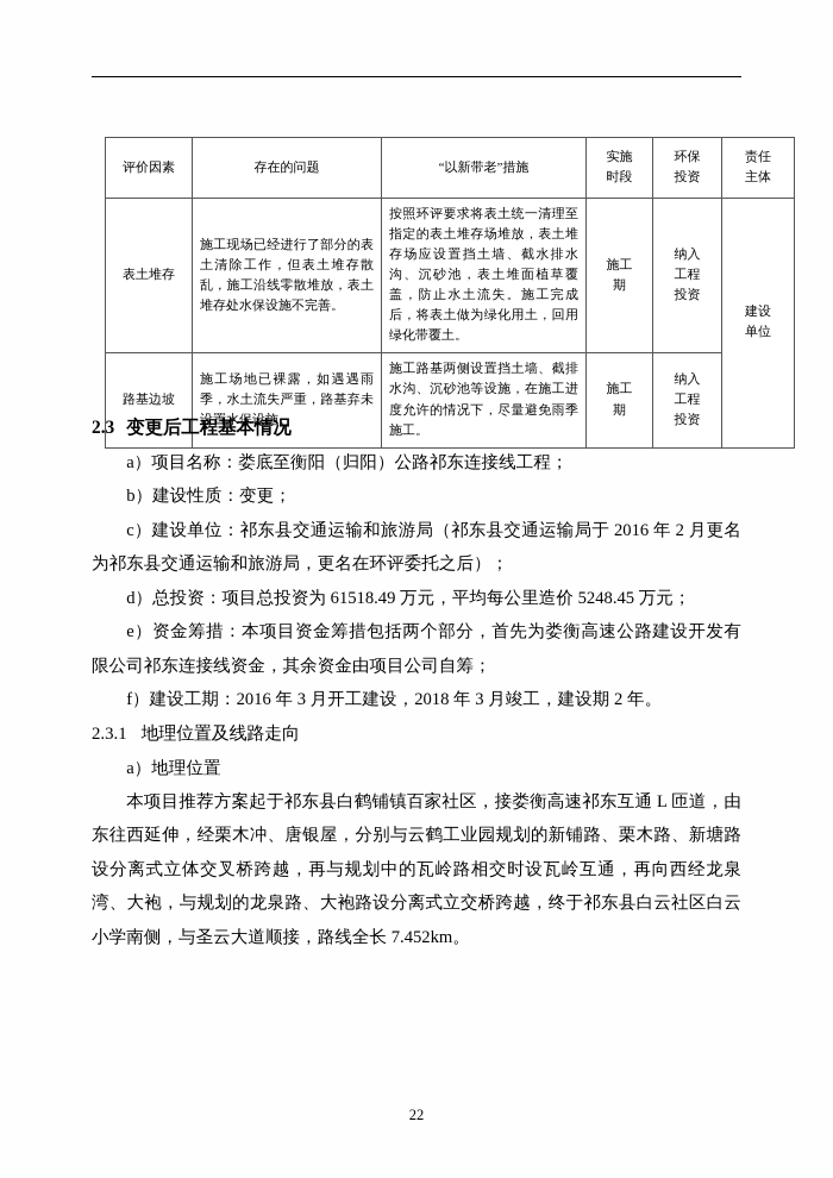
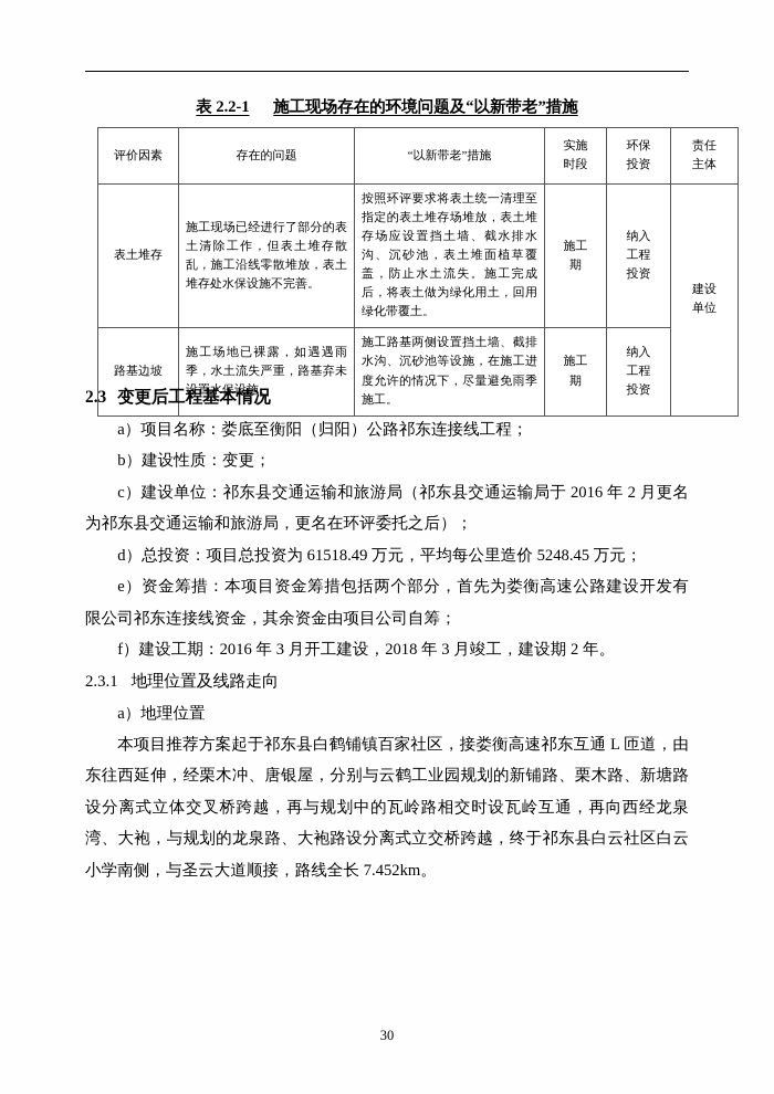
+ 表 2.2-1 施工现场存在的环境问题及“以新带老”措施
  评价因素	存在的问题	“以新带老”措施	实施时段	环保投资	责任主体
  表土堆存	施工现场已经进行了部分的表土清除工作，但表土堆存散乱，施工沿线零散堆放，表土堆存处水保设施不完善。	按照环评要求将表土统一清理至指定的表土堆存场堆放，表土堆存场应设置挡土墙、截水排水沟、沉砂池，表土堆面植草覆盖，防止水土流失。施工完成后，将表土做为绿化用土，回用绿化带覆土。	施工期	纳入工程投资	建设单位
  路基边坡	施工场地已裸露，如遇遇雨季，水土流失严重，路基弃未设置水保设施。	施工路基两侧设置挡土墙、截排水沟、沉砂池等设施，在施工进度允许的情况下，尽量避免雨季施工。	施工期	纳入工程投资
  2.3 变更后工程基本情况
  a）项目名称：娄底至衡阳（归阳）公路祁东连接线工程；
  b）建设性质：变更；
  c）建设单位：祁东县交通运输和旅游局（祁东县交通运输局于 2016 年 2 月更名为祁东县交通运输和旅游局，更名在环评委托之后）；
  d）总投资：项目总投资为 61518.49 万元，平均每公里造价 5248.45 万元；
  e）资金筹措：本项目资金筹措包括两个部分，首先为娄衡高速公路建设开发有限公司祁东连接线资金，其余资金由项目公司自筹；
  f）建设工期：2016 年 3 月开工建设，2018 年 3 月竣工，建设期 2 年。
  2.3.1 地理位置及线路走向
  a）地理位置
  本项目推荐方案起于祁东县白鹤铺镇百家社区，接娄衡高速祁东互通 L 匝道，由东往西延伸，经栗木冲、唐银屋，分别与云鹤工业园规划的新铺路、栗木路、新塘路设分离式立体交叉桥跨越，再与规划中的瓦岭路相交时设瓦岭互通，再向西经龙泉湾、大袍，与规划的龙泉路、大袍路设分离式立交桥跨越，终于祁东县白云社区白云小学南侧，与圣云大道顺接，路线全长 7.452km。
- 22
+ 30
